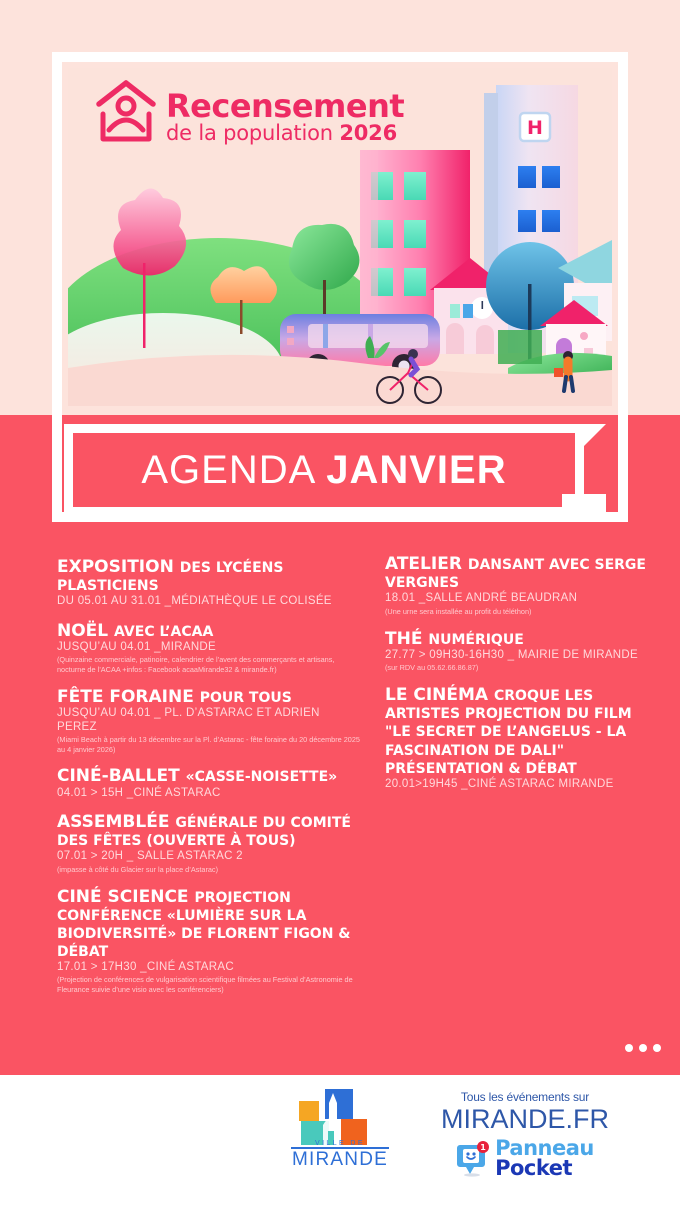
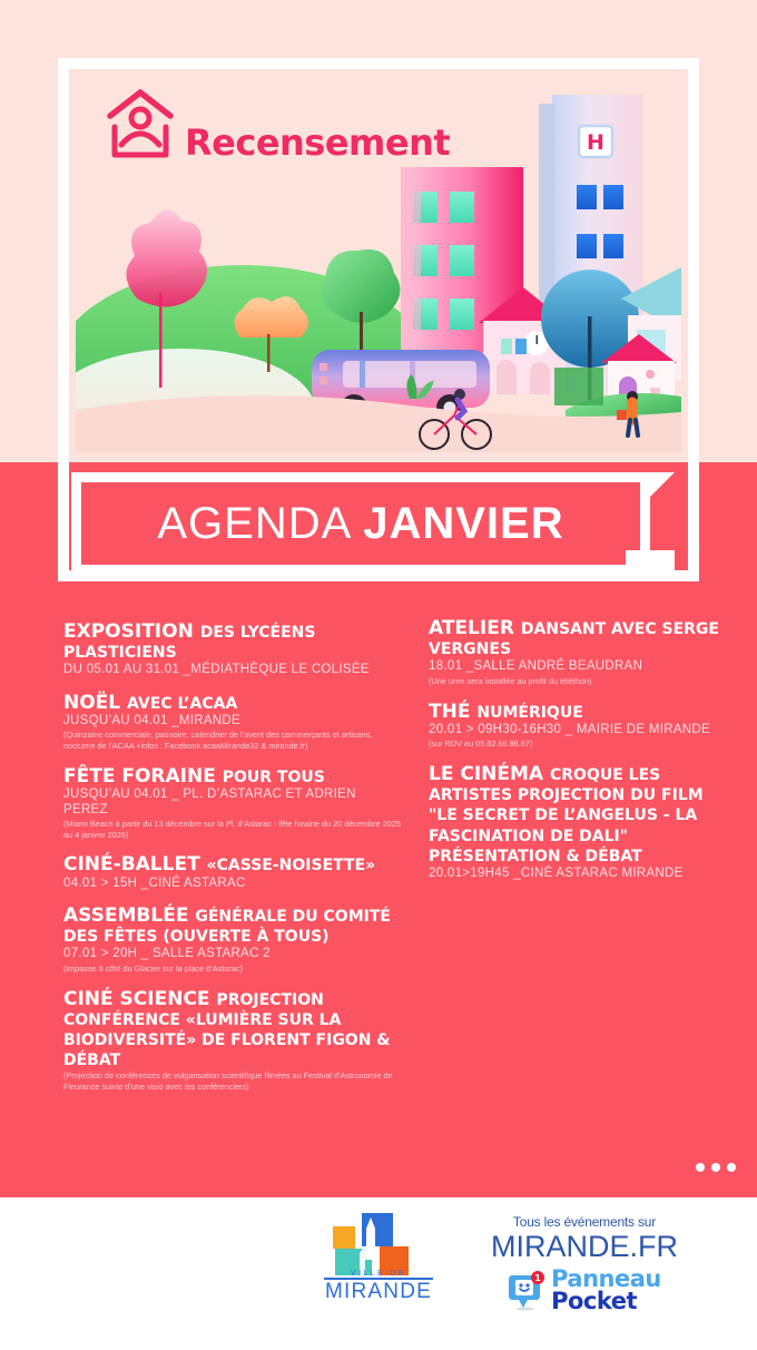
  H
  Recensement
- de la population 2026
  AGENDA JANVIER
  EXPOSITION DES LYCÉENS PLASTICIENS
  DU 05.01 AU 31.01 _MÉDIATHÈQUE LE COLISÉE
  NOËL AVEC L’ACAA
  JUSQU’AU 04.01 _MIRANDE
  (Quinzaine commerciale, patinoire, calendrier de l’avent des commerçants et artisans, nocturne de l’ACAA +infos : Facebook acaaMirande32 & mirande.fr)
  FÊTE FORAINE POUR TOUS
  JUSQU’AU 04.01 _ PL. D’ASTARAC ET ADRIEN PEREZ
  (Miami Beach à partir du 13 décembre sur la Pl. d’Astarac - fête foraine du 20 décembre 2025 au 4 janvier 2026)
  CINÉ-BALLET «CASSE-NOISETTE»
  04.01 > 15H _CINÉ ASTARAC
  ASSEMBLÉE GÉNÉRALE DU COMITÉ DES FÊTES (OUVERTE À TOUS)
  07.01 > 20H _ SALLE ASTARAC 2
  (impasse à côté du Glacier sur la place d’Astarac)
  CINÉ SCIENCE PROJECTION CONFÉRENCE «LUMIÈRE SUR LA BIODIVERSITÉ» DE FLORENT FIGON & DÉBAT
- 17.01 > 17H30 _CINÉ ASTARAC
  (Projection de conférences de vulgarisation scientifique filmées au Festival d’Astronomie de Fleurance suivie d’une visio avec les conférenciers)
  ATELIER DANSANT AVEC SERGE VERGNES
  18.01 _SALLE ANDRÉ BEAUDRAN
  (Une urne sera installée au profit du téléthon)
  THÉ NUMÉRIQUE
- 27.77 > 09H30-16H30 _ MAIRIE DE MIRANDE
+ 20.01 > 09H30-16H30 _ MAIRIE DE MIRANDE
  (sur RDV au 05.62.66.86.87)
  LE CINÉMA CROQUE LES ARTISTES PROJECTION DU FILM "LE SECRET DE L’ANGELUS - LA FASCINATION DE DALI" PRÉSENTATION & DÉBAT
  20.01>19H45 _CINÉ ASTARAC MIRANDE
  MIRANDE
  Tous les événements sur
  MIRANDE.FR
  1
  Panneau
  Pocket
